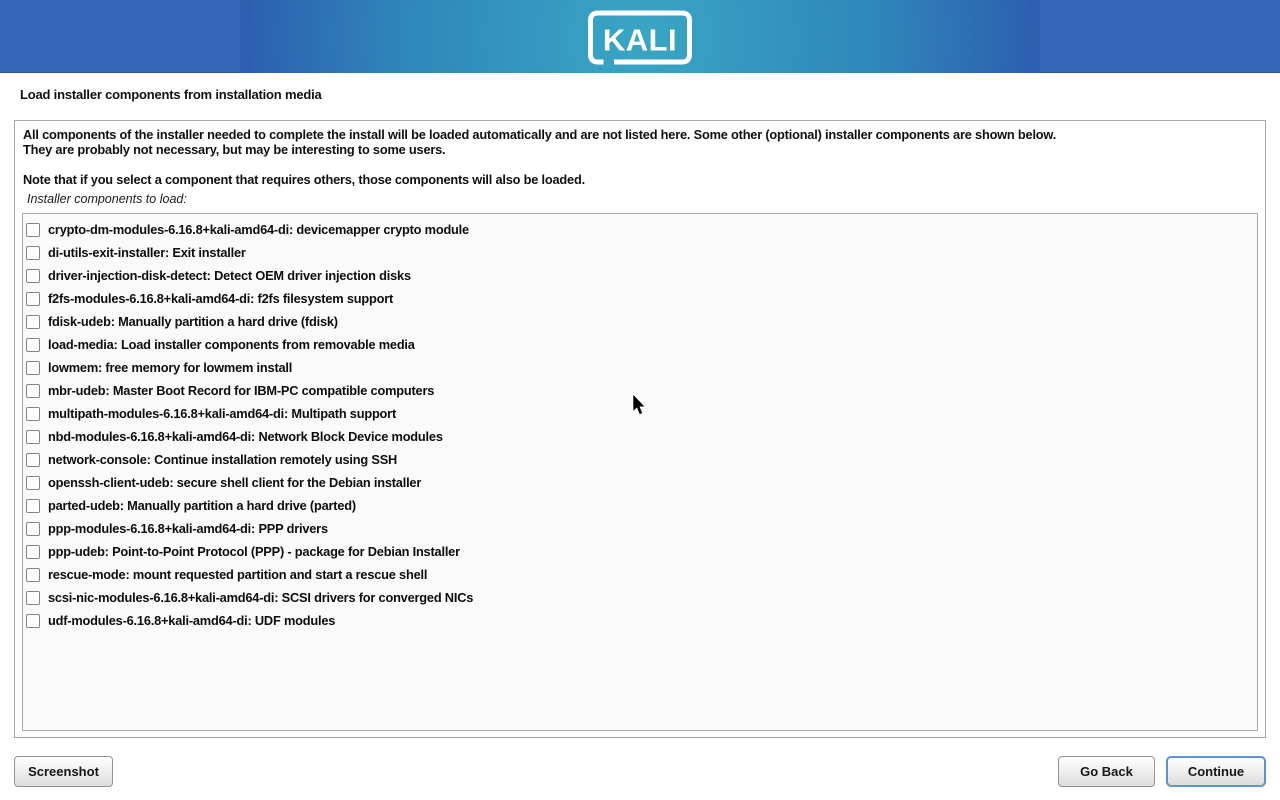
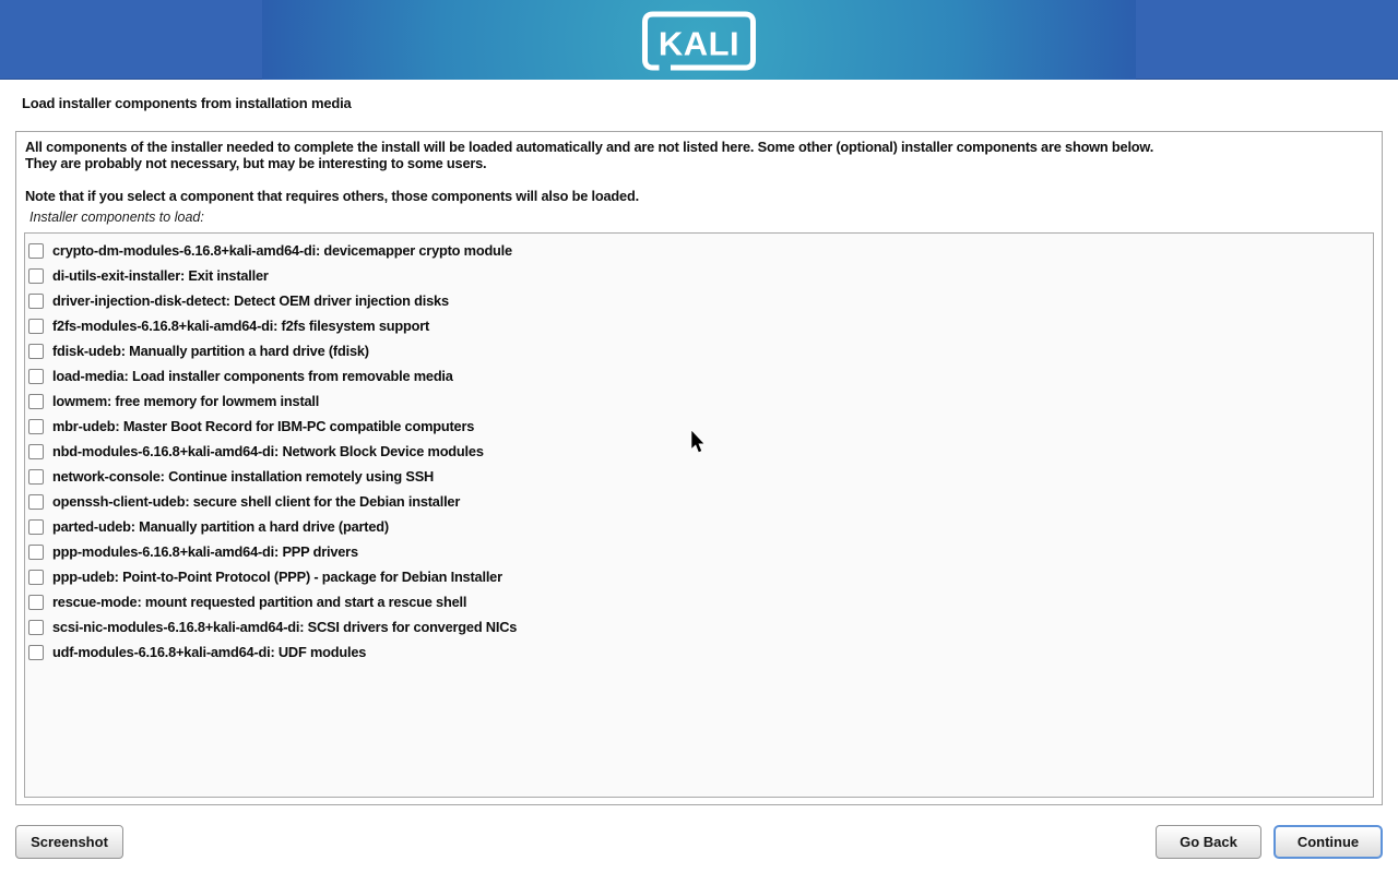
  KALI
  Load installer components from installation media
  All components of the installer needed to complete the install will be loaded automatically and are not listed here. Some other (optional) installer components are shown below.
  They are probably not necessary, but may be interesting to some users.
  Note that if you select a component that requires others, those components will also be loaded.
  Installer components to load:
  crypto-dm-modules-6.16.8+kali-amd64-di: devicemapper crypto module
  di-utils-exit-installer: Exit installer
  driver-injection-disk-detect: Detect OEM driver injection disks
  f2fs-modules-6.16.8+kali-amd64-di: f2fs filesystem support
  fdisk-udeb: Manually partition a hard drive (fdisk)
  load-media: Load installer components from removable media
  lowmem: free memory for lowmem install
  mbr-udeb: Master Boot Record for IBM-PC compatible computers
- multipath-modules-6.16.8+kali-amd64-di: Multipath support
  nbd-modules-6.16.8+kali-amd64-di: Network Block Device modules
  network-console: Continue installation remotely using SSH
  openssh-client-udeb: secure shell client for the Debian installer
  parted-udeb: Manually partition a hard drive (parted)
  ppp-modules-6.16.8+kali-amd64-di: PPP drivers
  ppp-udeb: Point-to-Point Protocol (PPP) - package for Debian Installer
  rescue-mode: mount requested partition and start a rescue shell
  scsi-nic-modules-6.16.8+kali-amd64-di: SCSI drivers for converged NICs
  udf-modules-6.16.8+kali-amd64-di: UDF modules
  Screenshot
  Go Back
  Continue
